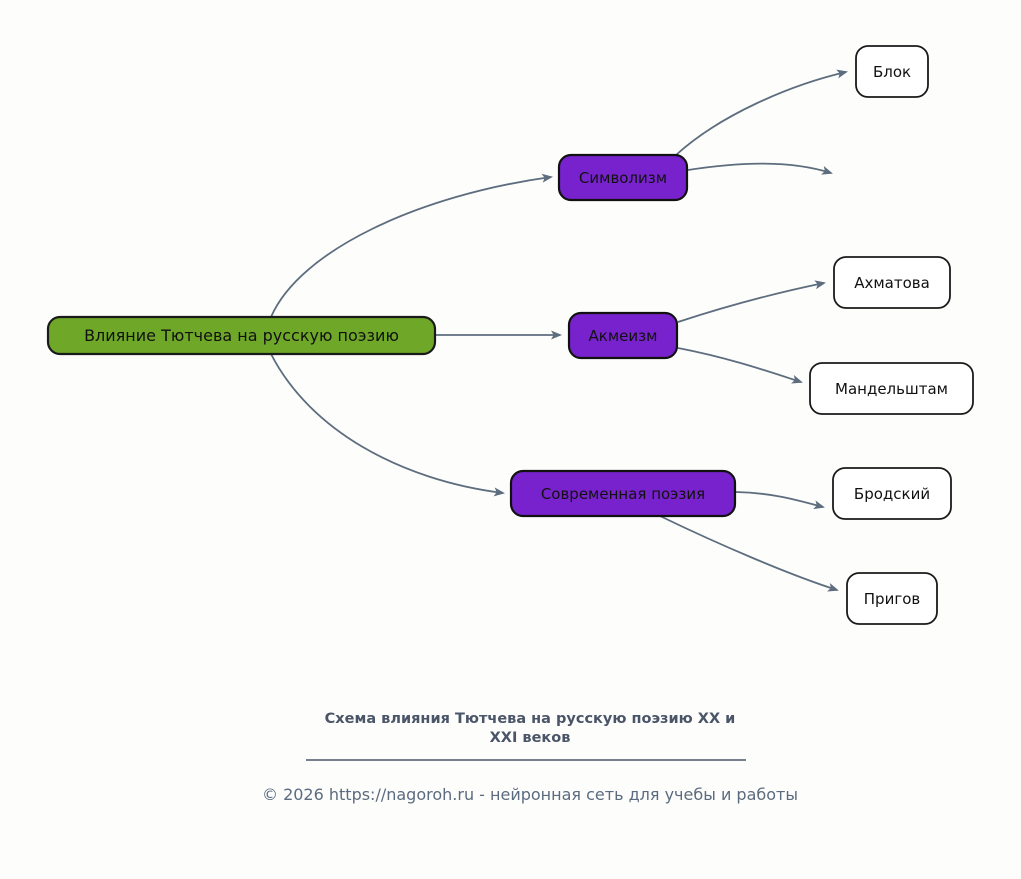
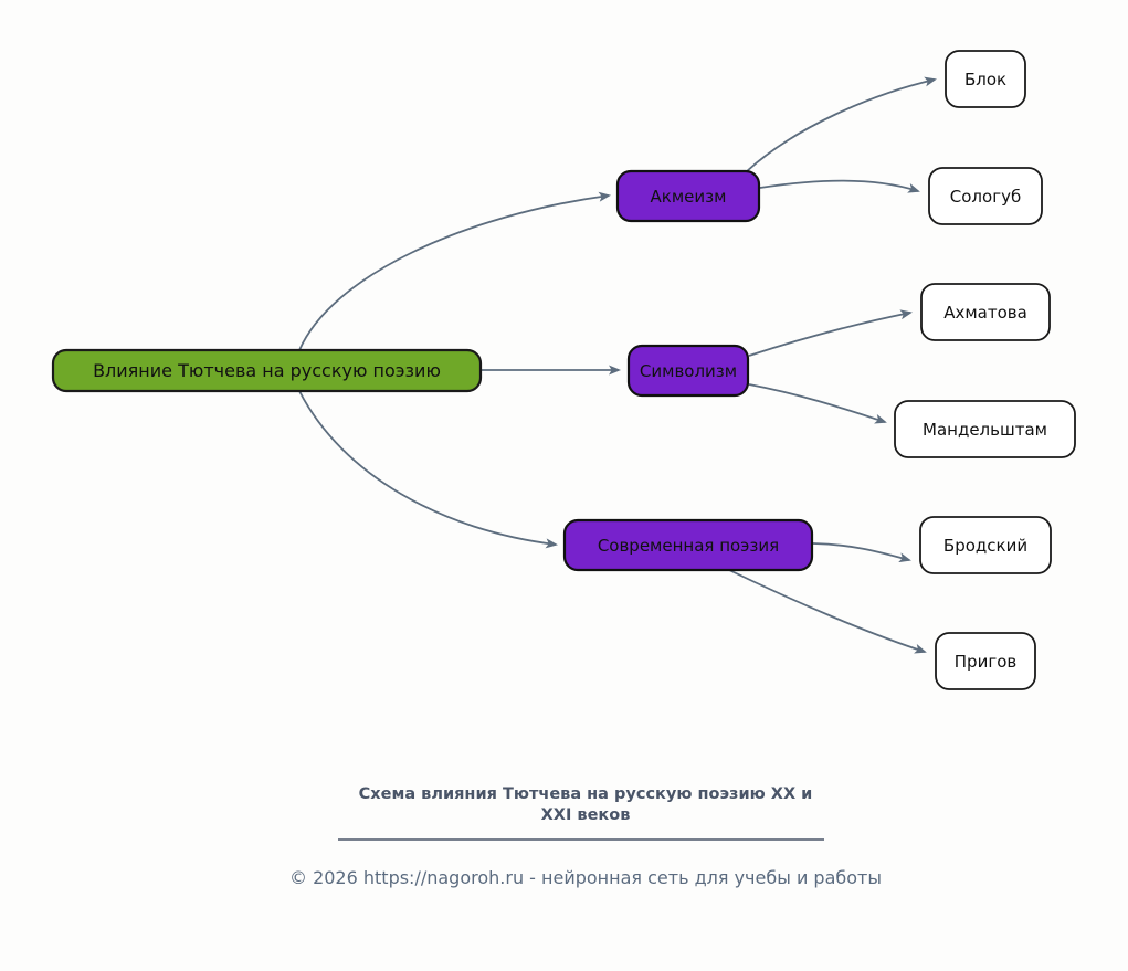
  Влияние Тютчева на русскую поэзию
- Символизм
+ Акмеизм
  Блок
+ Сологуб
- Акмеизм
+ Символизм
  Ахматова
  Мандельштам
  Современная поэзия
  Бродский
  Пригов
  Схема влияния Тютчева на русскую поэзию XX и
  XXI веков
  © 2026 https://nagoroh.ru - нейронная сеть для учебы и работы
